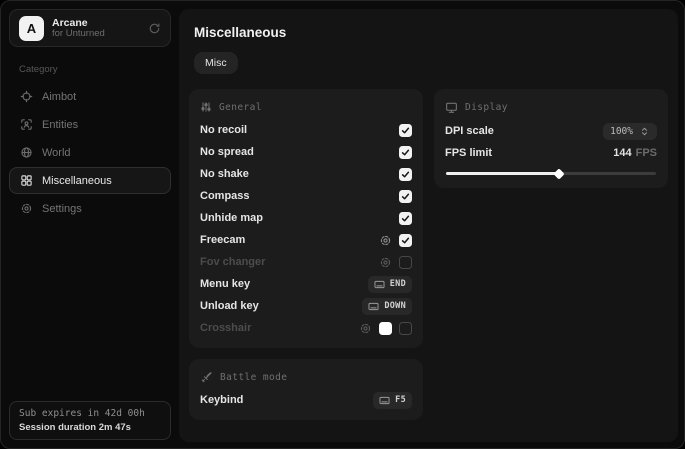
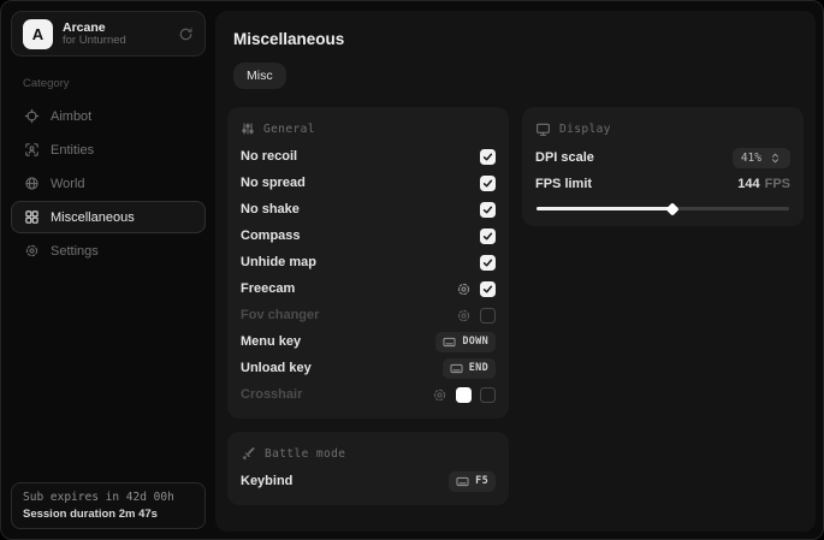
  A
  Arcane
  for Unturned
  Category
  Aimbot
  Entities
  World
  Miscellaneous
  Settings
  Sub expires in 42d 00h
  Session duration 2m 47s
  Miscellaneous
  Misc
  General
  No recoil
  No spread
  No shake
  Compass
  Unhide map
  Freecam
  Fov changer
  Menu key
- END
+ DOWN
  Unload key
- DOWN
+ END
  Crosshair
  Battle mode
  Keybind
  F5
  Display
  DPI scale
- 100%
+ 41%
  FPS limit
  144 FPS
